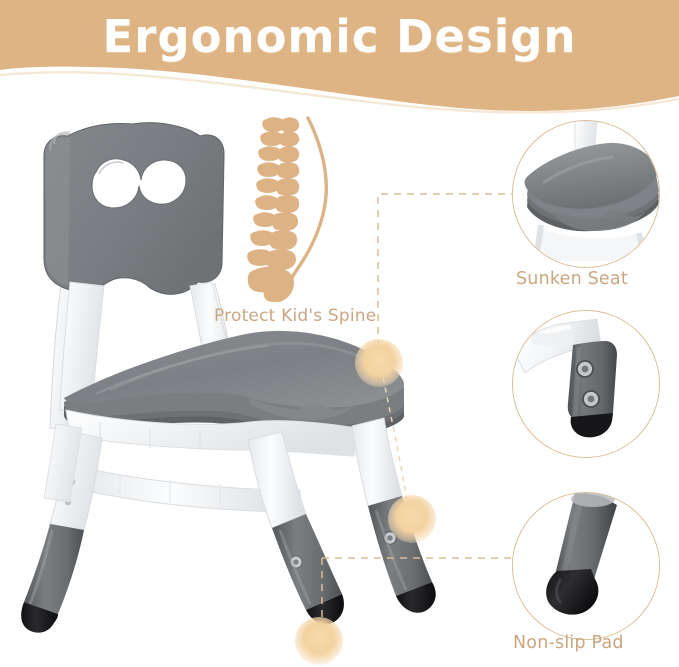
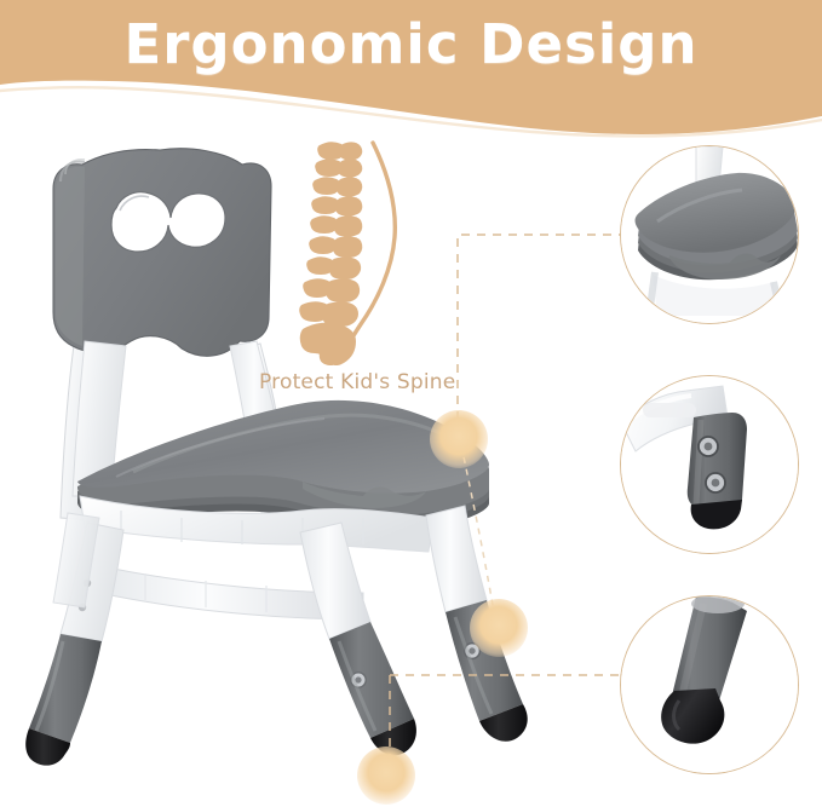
  Ergonomic Design
- Sunken Seat
- Non-slip Pad
  Protect Kid's Spine
